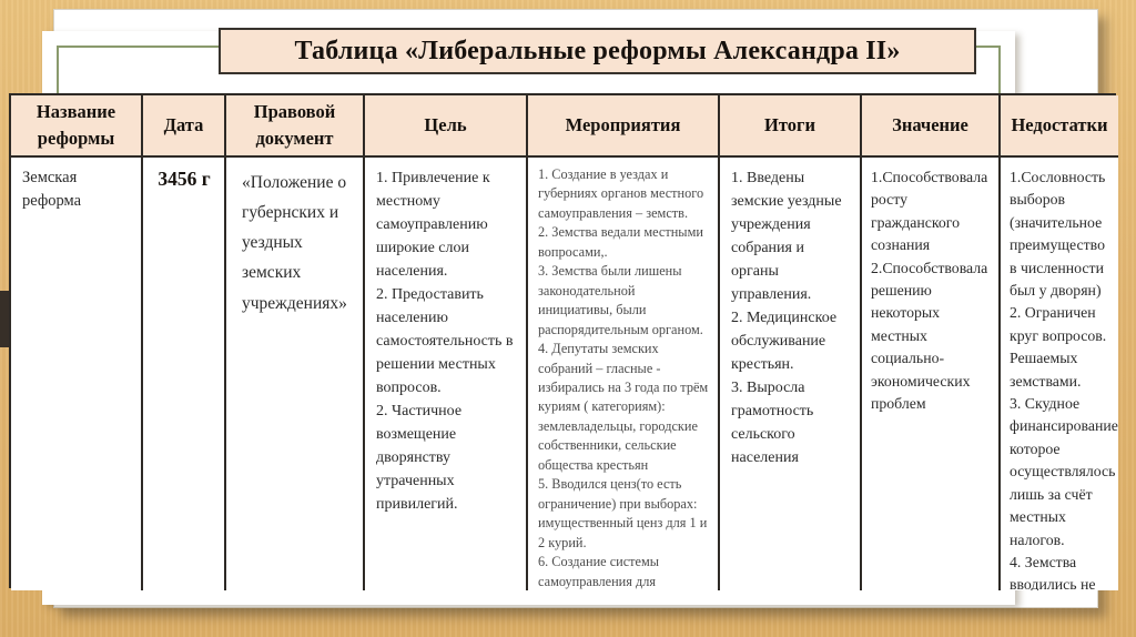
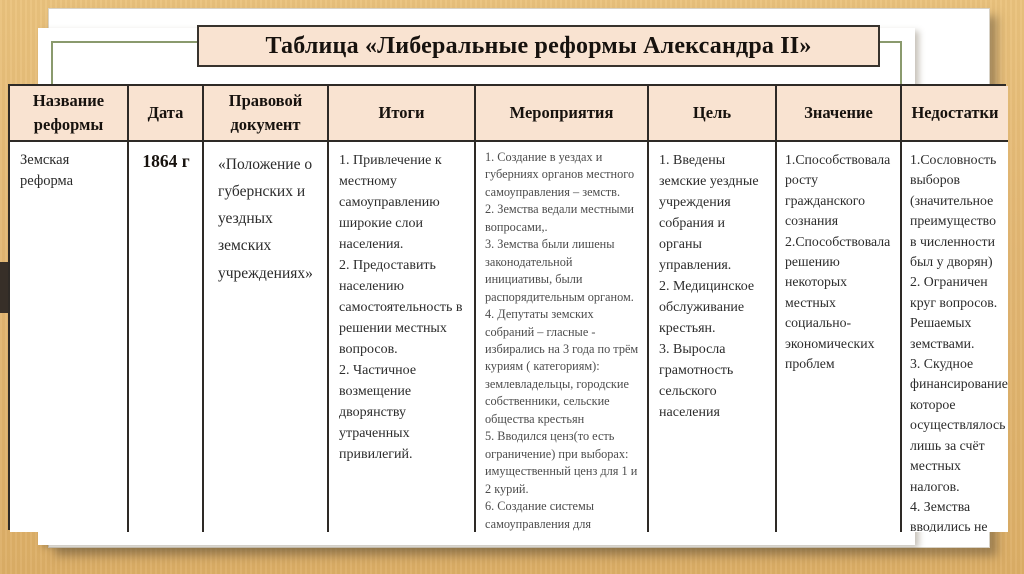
  Таблица «Либеральные реформы Александра II»
  Название реформы
  Дата
  Правовой документ
- Цель
+ Итоги
  Мероприятия
- Итоги
+ Цель
  Значение
  Недостатки
  Земская реформа
- 3456 г
+ 1864 г
  «Положение о губернских и уездных земских учреждениях»
  1. Привлечение к местному самоуправлению широкие слои населения.
  2. Предоставить населению самостоятельность в решении местных вопросов.
  2. Частичное возмещение дворянству утраченных привилегий.
  1. Создание в уездах и губерниях органов местного самоуправления – земств.
  2. Земства ведали местными вопросами,.
  3. Земства были лишены законодательной инициативы, были распорядительным органом.
  4. Депутаты земских собраний – гласные - избирались на 3 года по трём куриям ( категориям): землевладельцы, городские собственники, сельские общества крестьян
  5. Вводился ценз(то есть ограничение) при выборах: имущественный ценз для 1 и 2 курий.
  1. Введены земские уездные учреждения собрания и органы управления.
  2. Медицинское обслуживание крестьян.
  3. Выросла грамотность сельского населения
  1.Способствовала росту гражданского сознания
  2.Способствовала решению некоторых местных социально-экономических проблем
  1.Сословность выборов (значительное преимущество в численности был у дворян)
  2. Ограничен круг вопросов. Решаемых земствами.
  3. Скудное финансирование которое осуществлялось лишь за счёт местных налогов.
